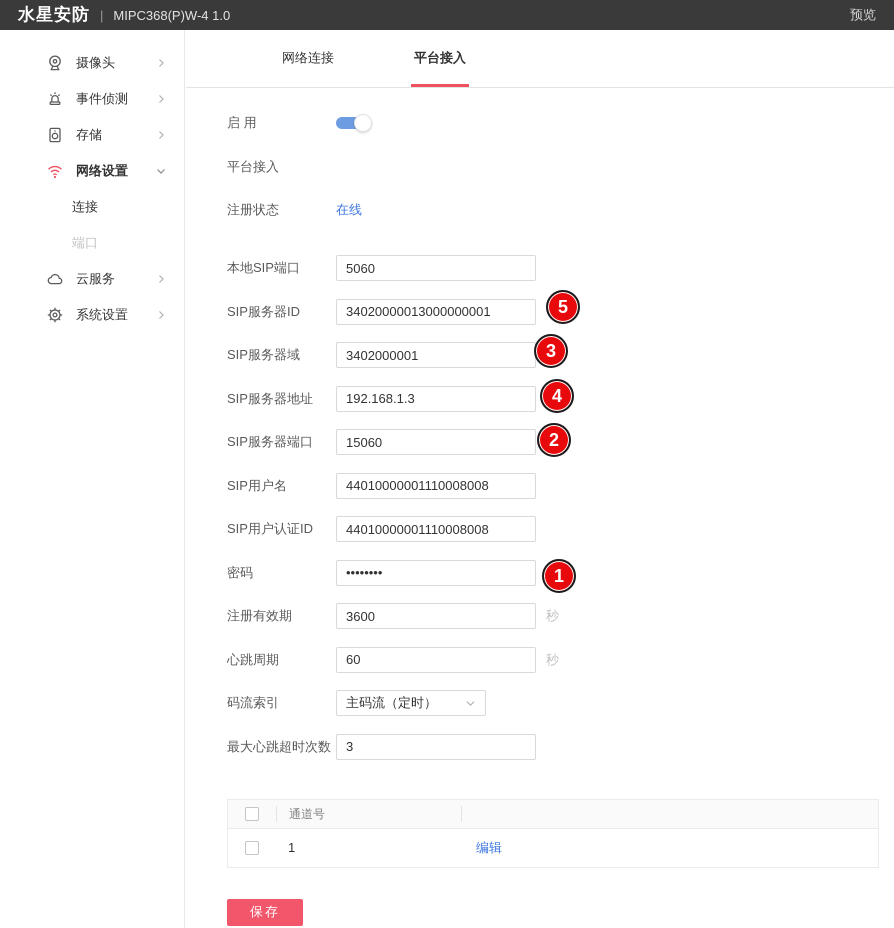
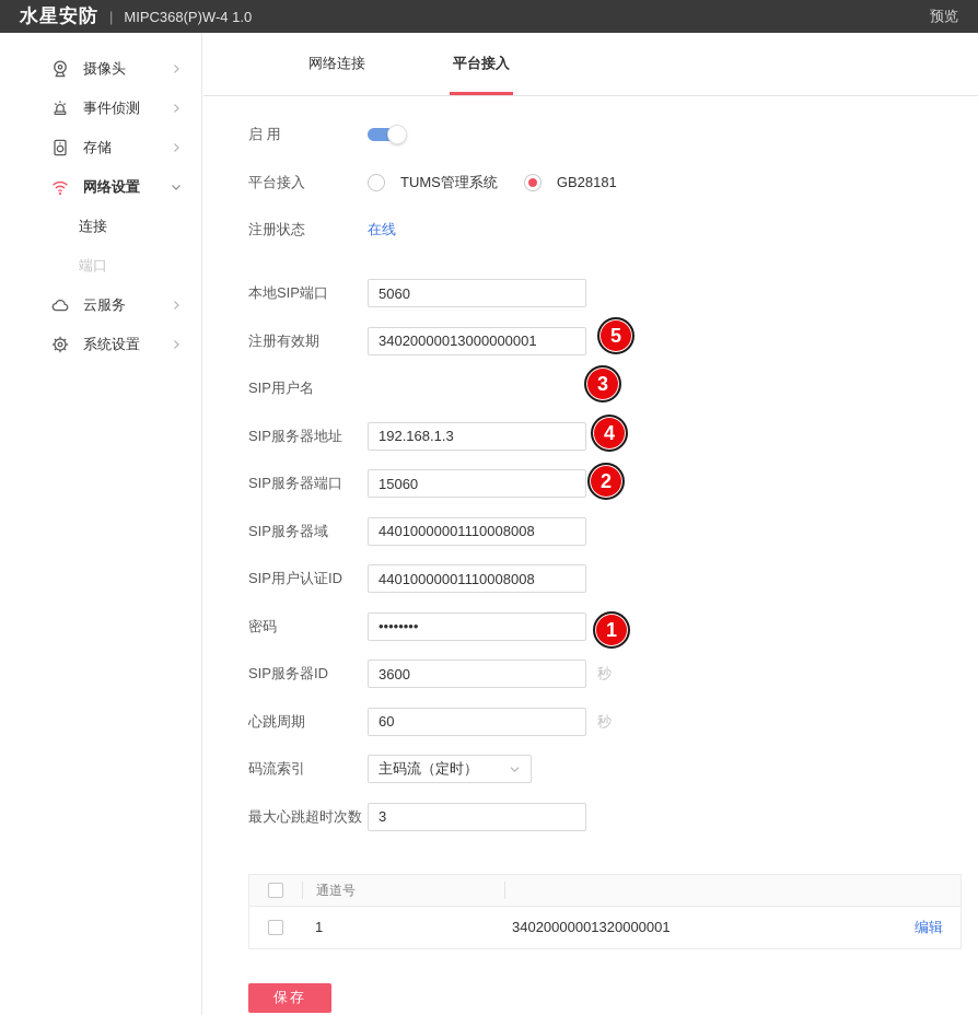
  水星安防
  |
  MIPC368(P)W-4 1.0
  预览
  摄像头
  事件侦测
  存储
  网络设置
  连接
  端口
  云服务
  系统设置
  网络连接
  平台接入
  启 用
  平台接入
+ TUMS管理系统
+ GB28181
  注册状态
  在线
  本地SIP端口
  5060
- SIP服务器ID
+ 注册有效期
  34020000013000000001
- SIP服务器域
+ SIP用户名
- 3402000001
  SIP服务器地址
  192.168.1.3
  SIP服务器端口
  15060
- SIP用户名
+ SIP服务器域
  44010000001110008008
  SIP用户认证ID
  44010000001110008008
  密码
  ••••••••
- 注册有效期
+ SIP服务器ID
  3600
  秒
  心跳周期
  60
  秒
  码流索引
  主码流（定时）
  最大心跳超时次数
  3
  通道号
  1
+ 34020000001320000001
  编辑
  保存
  5
  3
  4
  2
  1
